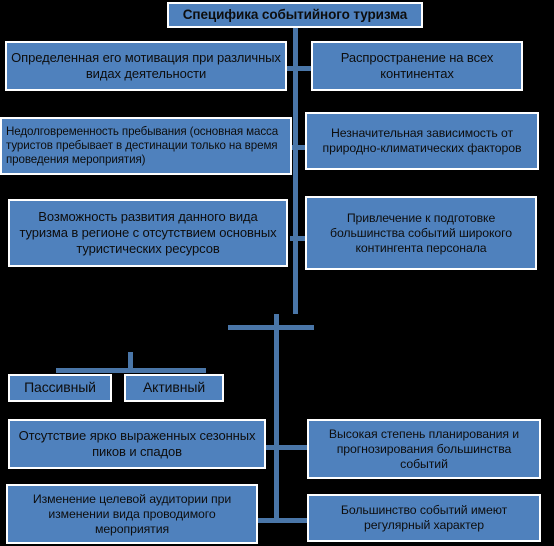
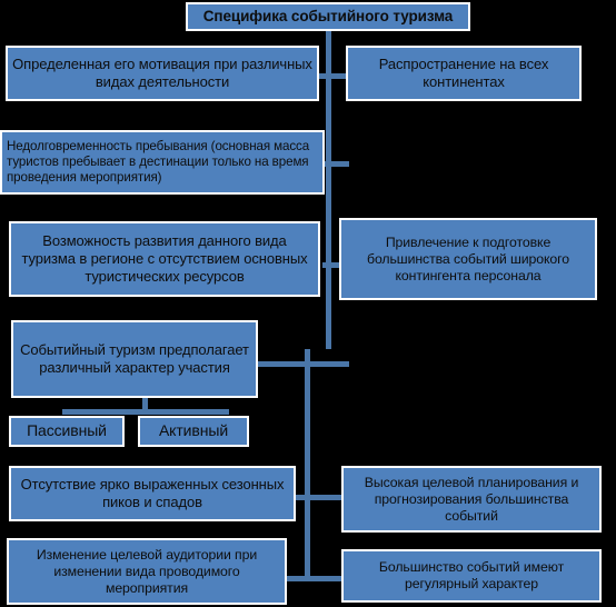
  Специфика событийного туризма
  Определенная его мотивация при различных видах деятельности
  Недолговременность пребывания (основная масса туристов пребывает в дестинации только на время проведения мероприятия)
  Возможность развития данного вида туризма в регионе с отсутствием основных туристических ресурсов
+ Событийный туризм предполагает различный характер участия
  Пассивный
  Активный
  Отсутствие ярко выраженных сезонных пиков и спадов
  Изменение целевой аудитории при изменении вида проводимого мероприятия
  Распространение на всех континентах
- Незначительная зависимость от природно-климатических факторов
  Привлечение к подготовке большинства событий широкого контингента персонала
- Высокая степень планирования и прогнозирования большинства событий
+ Высокая целевой планирования и прогнозирования большинства событий
  Большинство событий имеют регулярный характер
